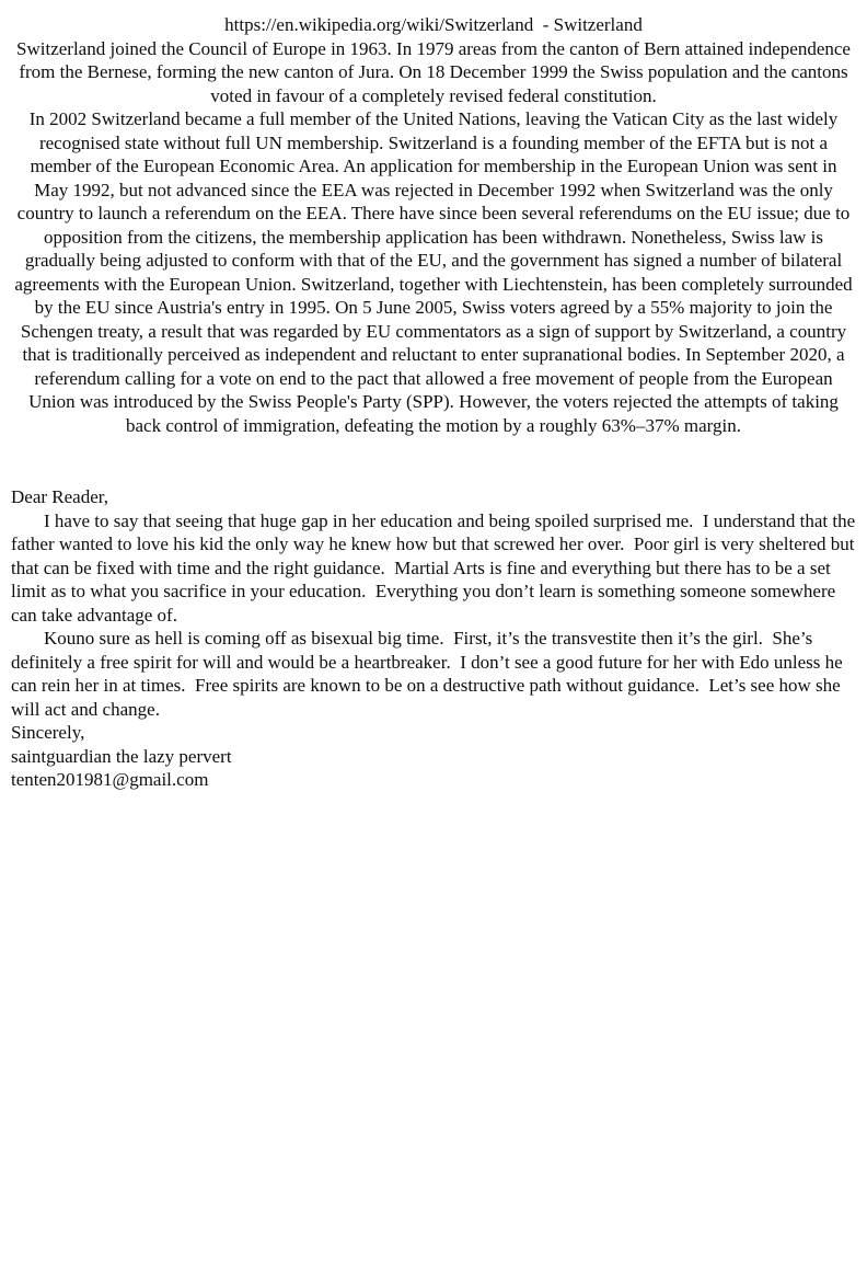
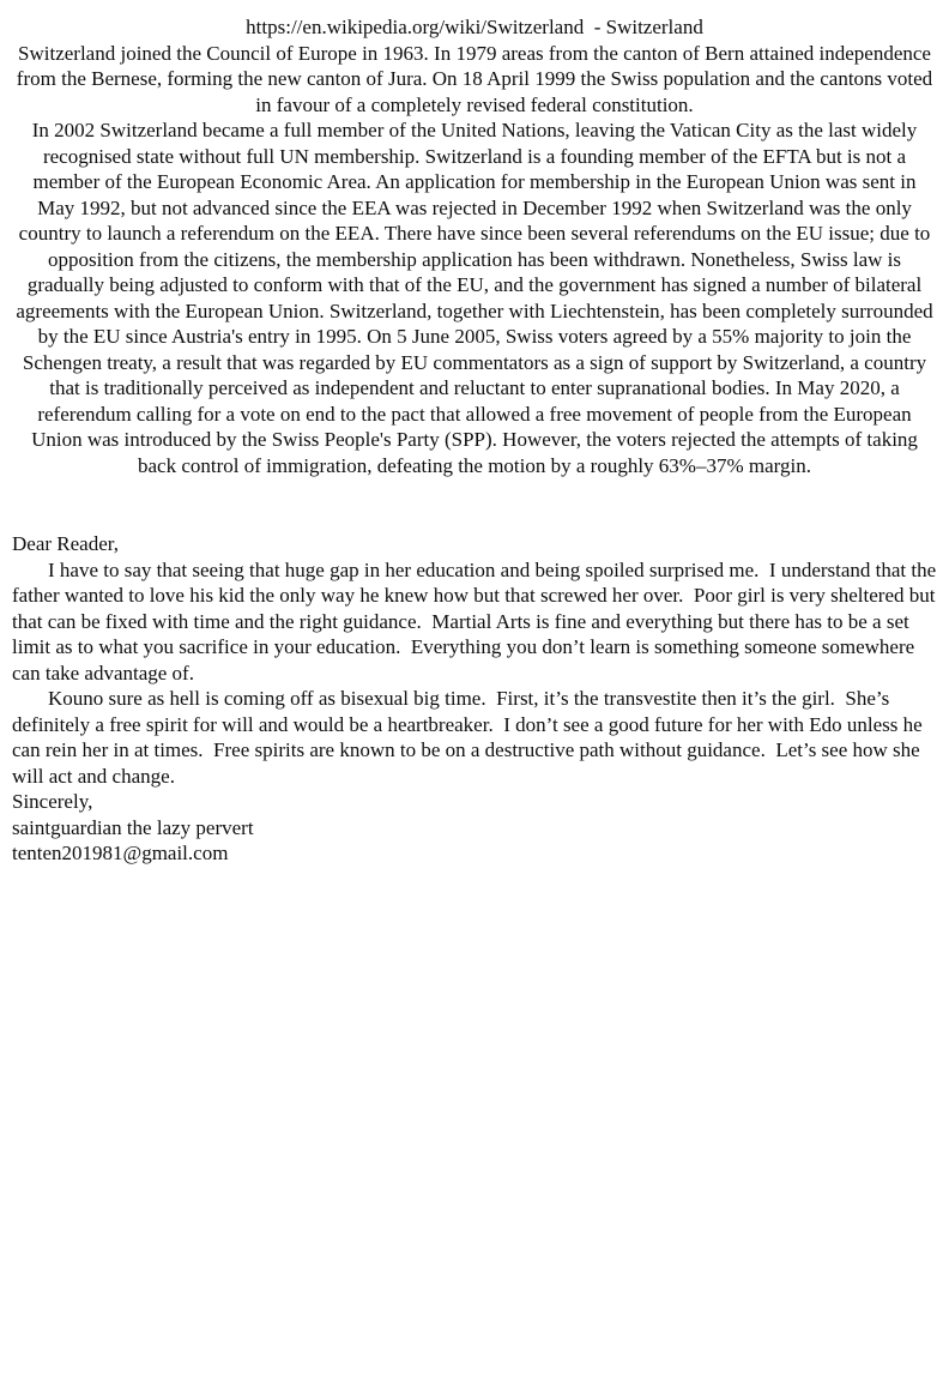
  https://en.wikipedia.org/wiki/Switzerland - Switzerland
- Switzerland joined the Council of Europe in 1963. In 1979 areas from the canton of Bern attained independence from the Bernese, forming the new canton of Jura. On 18 December 1999 the Swiss population and the cantons voted in favour of a completely revised federal constitution.
+ Switzerland joined the Council of Europe in 1963. In 1979 areas from the canton of Bern attained independence from the Bernese, forming the new canton of Jura. On 18 April 1999 the Swiss population and the cantons voted in favour of a completely revised federal constitution.
- In 2002 Switzerland became a full member of the United Nations, leaving the Vatican City as the last widely recognised state without full UN membership. Switzerland is a founding member of the EFTA but is not a member of the European Economic Area. An application for membership in the European Union was sent in May 1992, but not advanced since the EEA was rejected in December 1992 when Switzerland was the only country to launch a referendum on the EEA. There have since been several referendums on the EU issue; due to opposition from the citizens, the membership application has been withdrawn. Nonetheless, Swiss law is gradually being adjusted to conform with that of the EU, and the government has signed a number of bilateral agreements with the European Union. Switzerland, together with Liech­tenstein, has been completely surrounded by the EU since Austria's entry in 1995. On 5 June 2005, Swiss voters agreed by a 55% majority to join the Schengen treaty, a result that was regarded by EU commentators as a sign of support by Switzerland, a country that is traditionally perceived as independent and reluctant to enter supranational bodies. In September 2020, a referendum calling for a vote on end to the pact that allowed a free movement of people from the European Union was introduced by the Swiss People's Party (SPP). However, the voters rejected the attempts of taking back control of immigration, defeating the motion by a roughly 63%–37% margin.
+ In 2002 Switzerland became a full member of the United Nations, leaving the Vatican City as the last widely recognised state without full UN membership. Switzerland is a founding member of the EFTA but is not a member of the European Economic Area. An application for membership in the European Union was sent in May 1992, but not advanced since the EEA was rejected in December 1992 when Switzerland was the only country to launch a referendum on the EEA. There have since been several referendums on the EU issue; due to opposition from the citizens, the membership application has been withdrawn. Nonetheless, Swiss law is gradually being adjusted to conform with that of the EU, and the government has signed a number of bilateral agreements with the European Union. Switzerland, together with Liech­tenstein, has been completely surrounded by the EU since Austria's entry in 1995. On 5 June 2005, Swiss voters agreed by a 55% majority to join the Schengen treaty, a result that was regarded by EU commentators as a sign of support by Switzerland, a country that is traditionally perceived as independent and reluctant to enter supranational bodies. In May 2020, a referendum calling for a vote on end to the pact that allowed a free movement of people from the European Union was introduced by the Swiss People's Party (SPP). However, the voters rejected the attempts of taking back control of immigration, defeating the motion by a roughly 63%–37% margin.
  Dear Reader,
  I have to say that seeing that huge gap in her education and being spoiled surprised me. I understand that the father wanted to love his kid the only way he knew how but that screwed her over. Poor girl is very sheltered but that can be fixed with time and the right guidance. Martial Arts is fine and everything but there has to be a set limit as to what you sacrifice in your education. Everything you don’t learn is something someone somewhere can take advantage of.
  Kouno sure as hell is coming off as bisexual big time. First, it’s the transvestite then it’s the girl. She’s definitely a free spirit for will and would be a heartbreaker. I don’t see a good future for her with Edo unless he can rein her in at times. Free spirits are known to be on a destructive path without guidance. Let’s see how she will act and change.
  Sincerely,
  saintguardian the lazy pervert
  tenten201981@gmail.com
